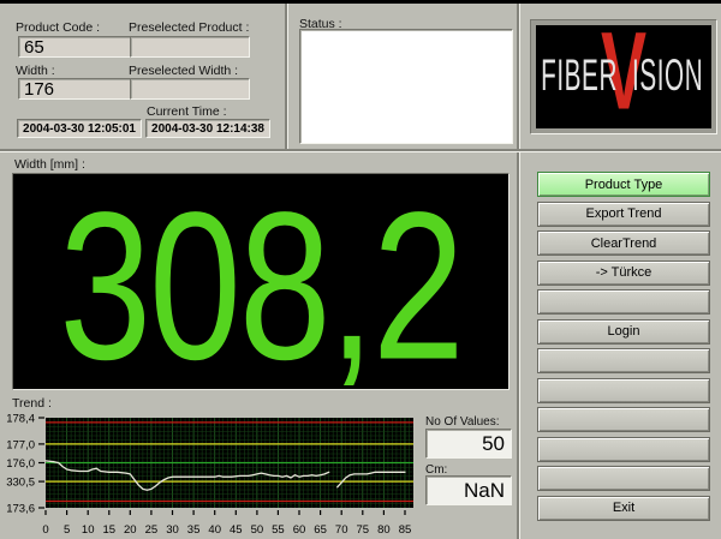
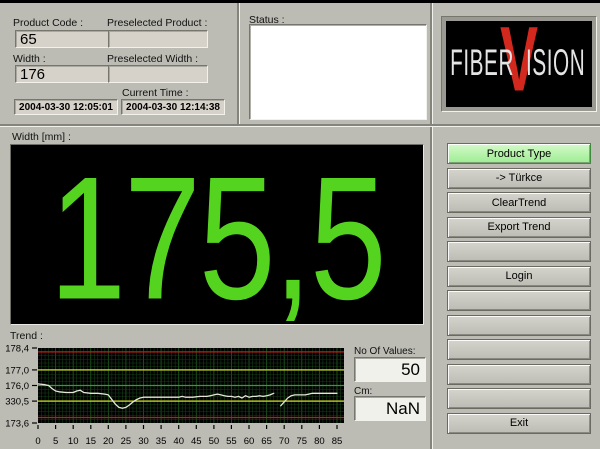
  Product Code :
  65
  Preselected Product :
  Width :
  176
  Preselected Width :
  2004-03-30 12:05:01
  Current Time :
  2004-03-30 12:14:38
  Status :
  V
  FIBER
  ISION
  Width [mm] :
- 308,2
+ 175,5
  Trend :
  178,4
  177,0
  176,0
  330,5
  173,6
  0
  5
  10
  15
  20
  25
  30
  35
  40
  45
  50
  55
  60
  65
  70
  75
  80
  85
  No Of Values:
  50
  Cm:
  NaN
  Product Type
- Export Trend
+ -> Türkce
  ClearTrend
- -> Türkce
+ Export Trend
  Login
  Exit
